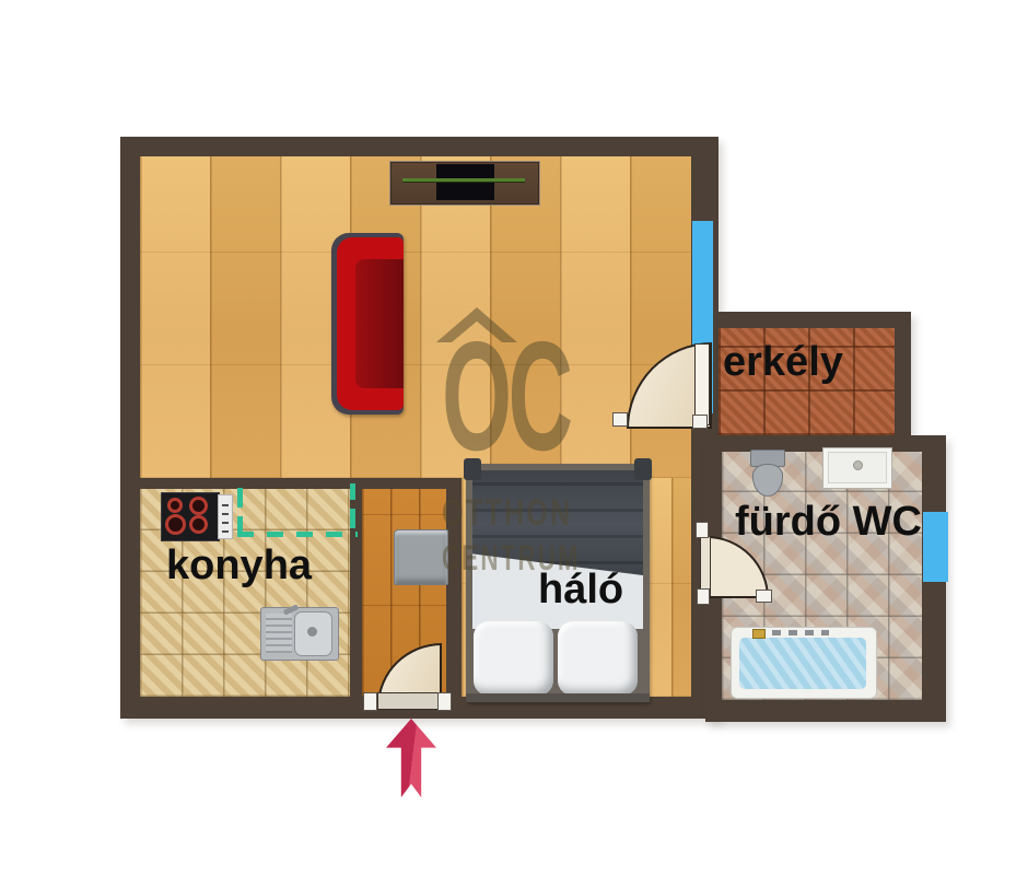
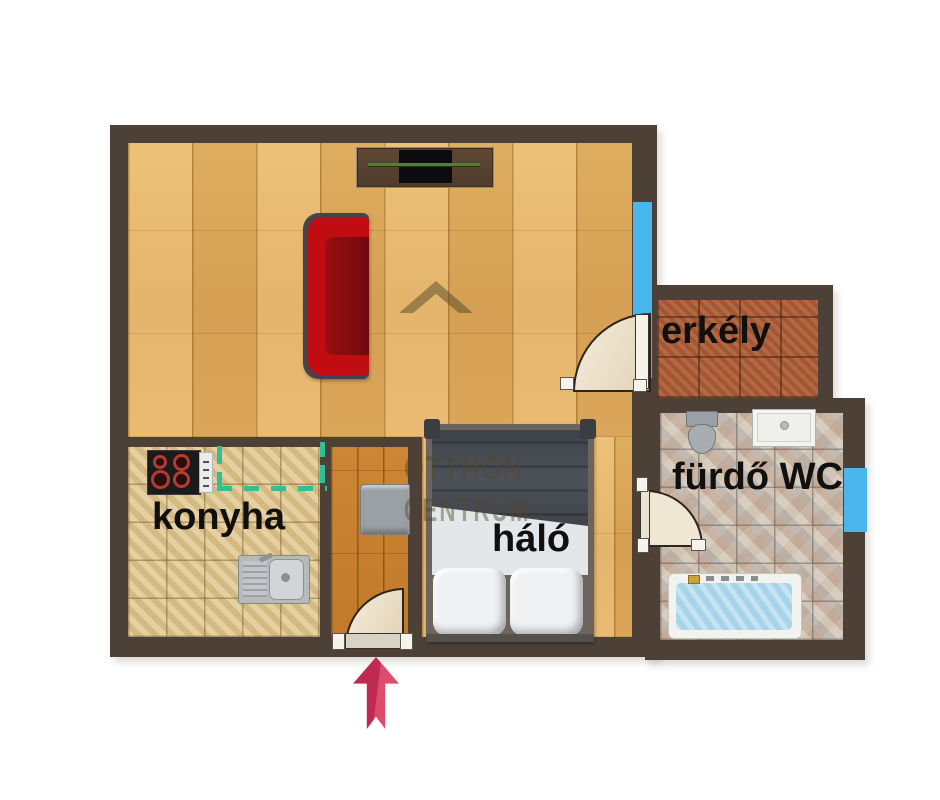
  konyha
  háló
  fürdő WC
  erkély
- OC
  OTTHON
  CENTRUM
